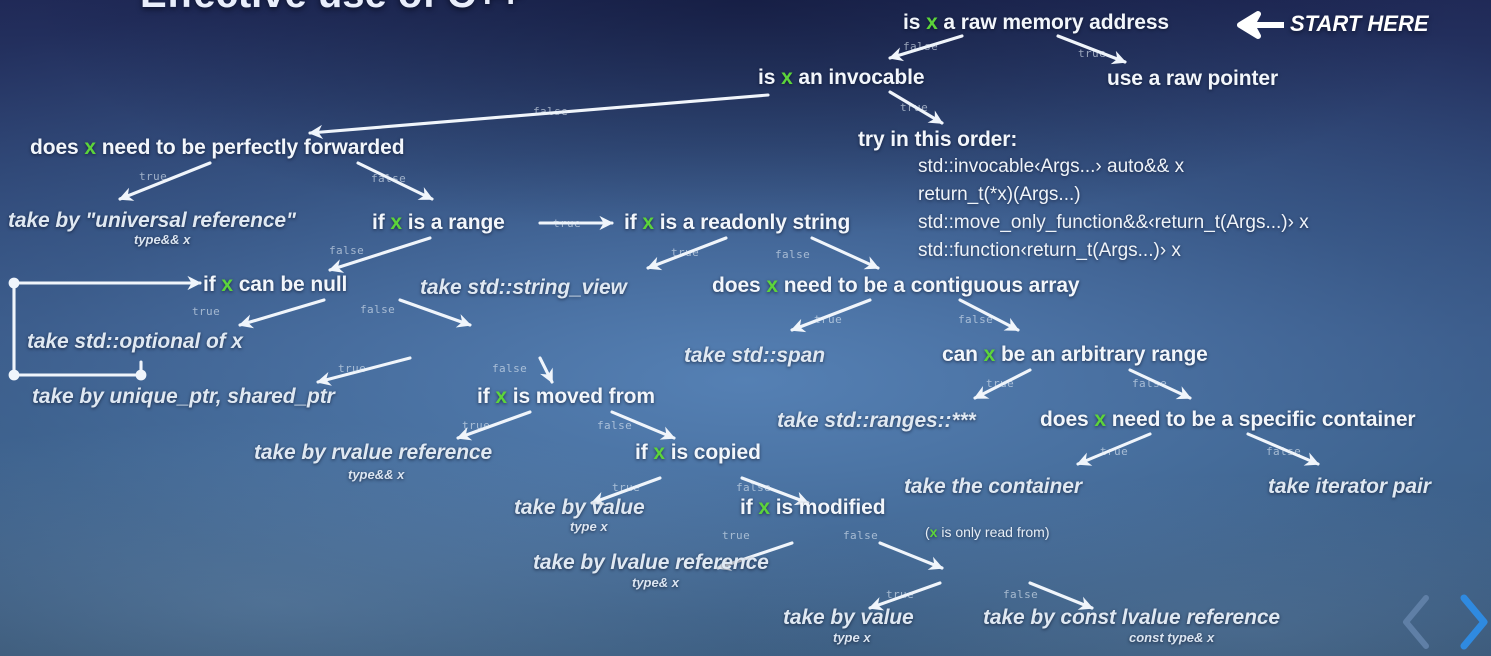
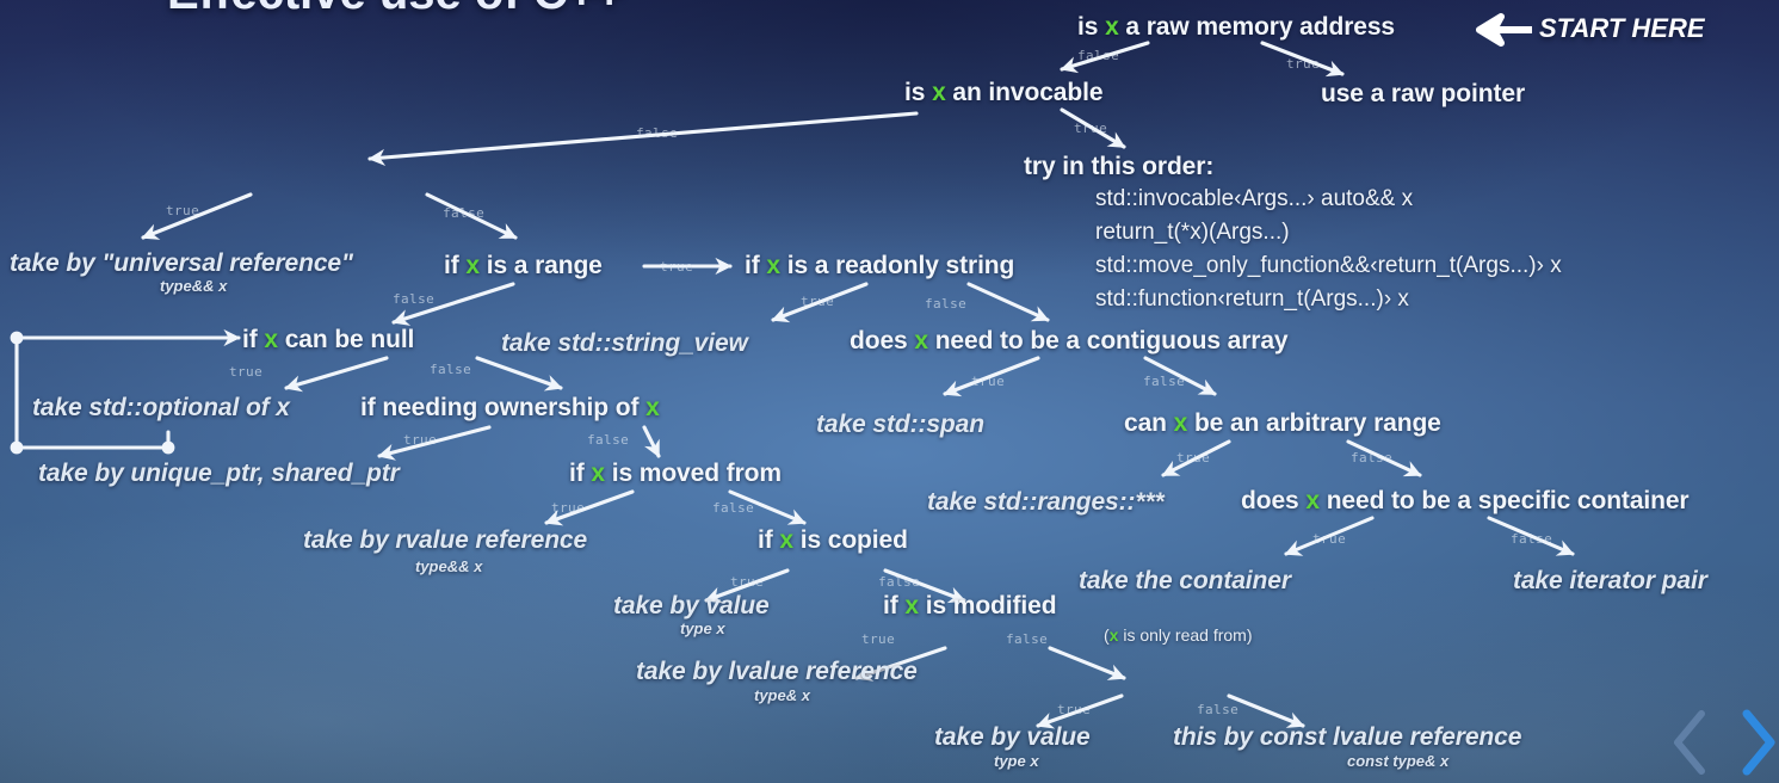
  false
  true
  true
  false
  true
  false
  true
  false
  true
  false
  true
  false
  true
  false
  true
  false
  true
  false
  true
  false
  true
  false
  true
  false
  true
  false
  true
  false
  START HERE
  is x a raw memory address
  use a raw pointer
  is x an invocable
  try in this order:
  std::invocable‹Args...› auto&& x
  return_t(*x)(Args...)
  std::move_only_function&&‹return_t(Args...)› x
  std::function‹return_t(Args...)› x
- does x need to be perfectly forwarded
  take by "universal reference"
  type&& x
  if x is a range
  if x is a readonly string
  if x can be null
  take std::string_view
  does x need to be a contiguous array
  take std::optional of x
+ if needing ownership of x
  take std::span
  can x be an arbitrary range
  take by unique_ptr, shared_ptr
  if x is moved from
  take std::ranges::***
  does x need to be a specific container
  take by rvalue reference
  type&& x
  if x is copied
  take the container
  take iterator pair
  take by value
  type x
  if x is modified
  (x is only read from)
  take by lvalue reference
  type& x
  take by value
  type x
- take by const lvalue reference
+ this by const lvalue reference
  const type& x
